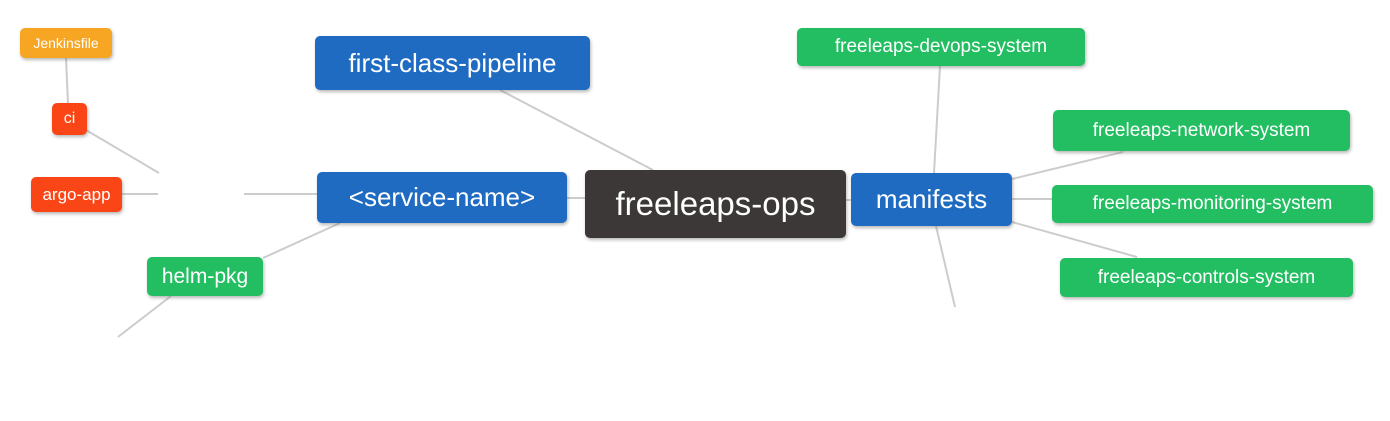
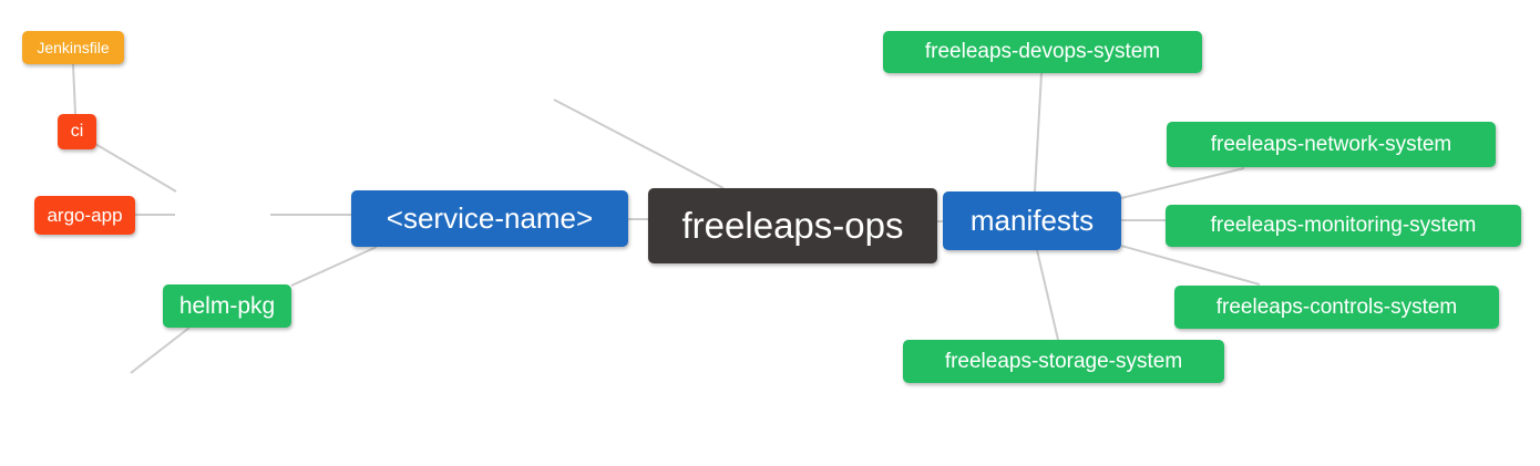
  Jenkinsfile
  ci
  argo-app
  helm-pkg
- first-class-pipeline
  <service-name>
  freeleaps-ops
  manifests
  freeleaps-devops-system
  freeleaps-network-system
  freeleaps-monitoring-system
  freeleaps-controls-system
+ freeleaps-storage-system
